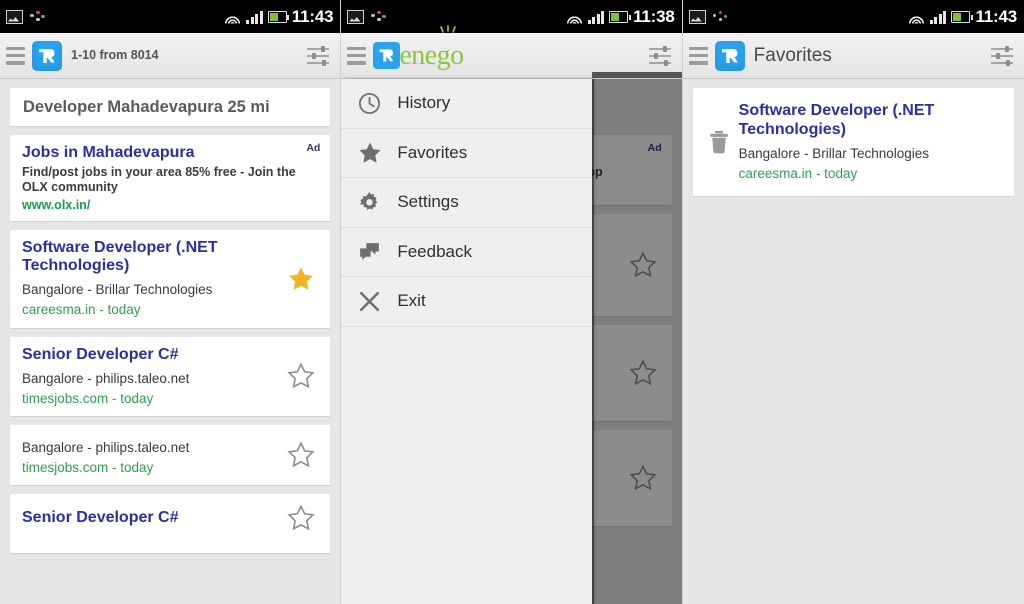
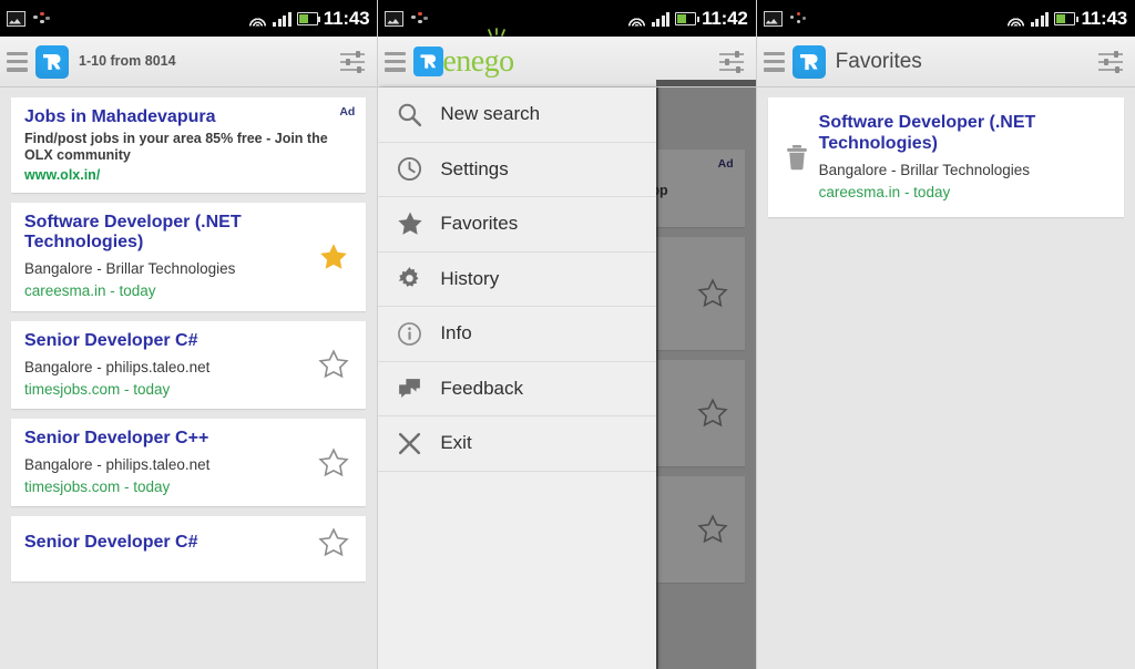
  11:43
  1-10 from 8014
- Developer Mahadevapura 25 mi
  Jobs in Mahadevapura
  Find/post jobs in your area 85% free - Join the OLX community
  www.olx.in/
  Ad
  Software Developer (.NET Technologies)
  Bangalore - Brillar Technologies
  careesma.in - today
  Senior Developer C#
  Bangalore - philips.taleo.net
  timesjobs.com - today
+ Senior Developer C++
  Bangalore - philips.taleo.net
  timesjobs.com - today
  Senior Developer C#
- 11:38
+ 11:42
  enego
  Ad
+ New search
- History
+ Settings
  Favorites
- Settings
+ History
+ Info
  Feedback
  Exit
  11:43
  Favorites
  Software Developer (.NET Technologies)
  Bangalore - Brillar Technologies
  careesma.in - today
